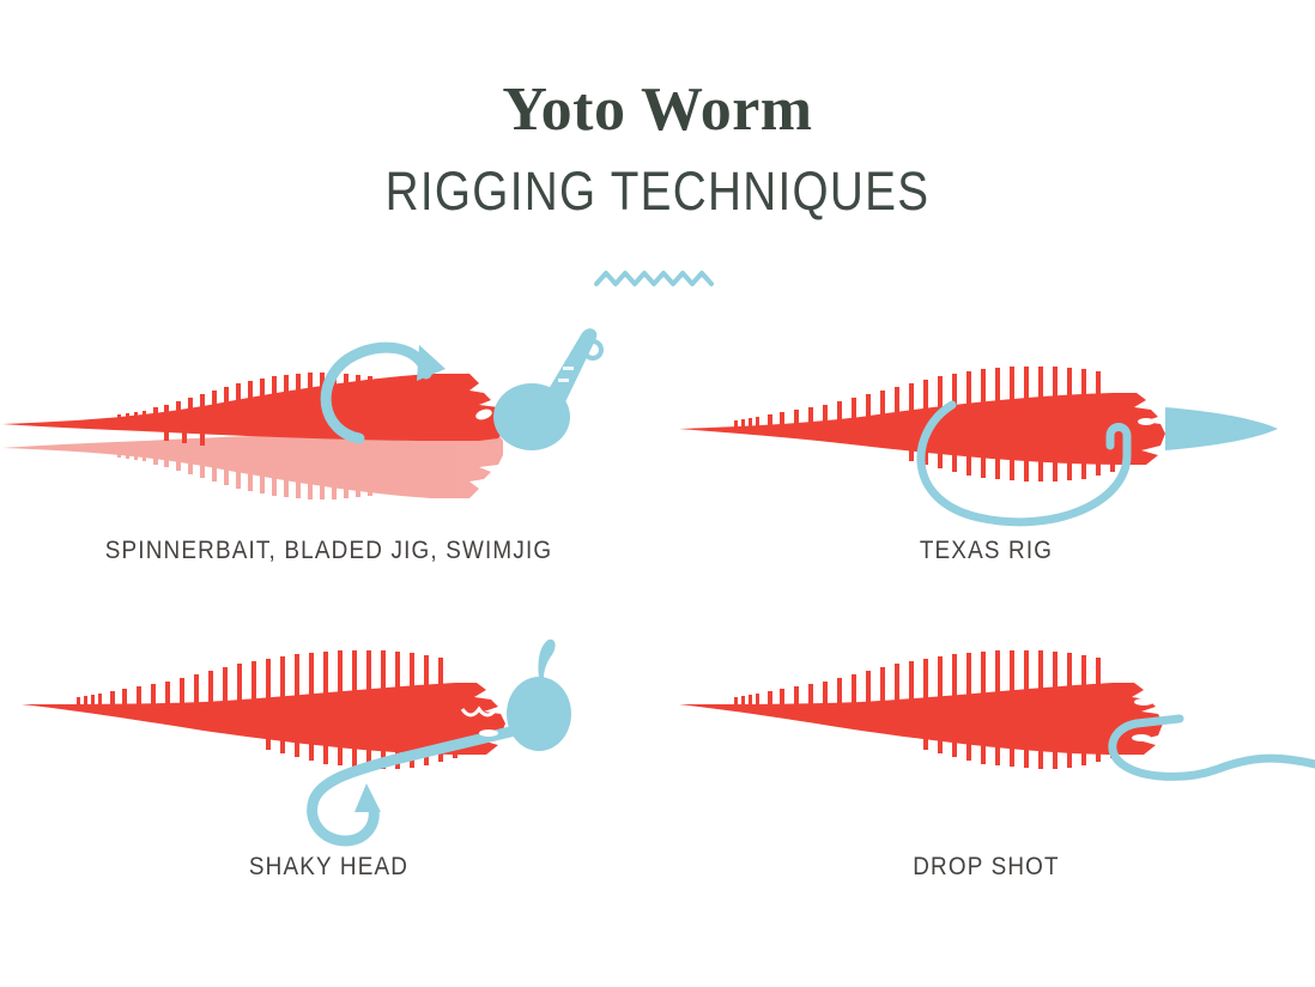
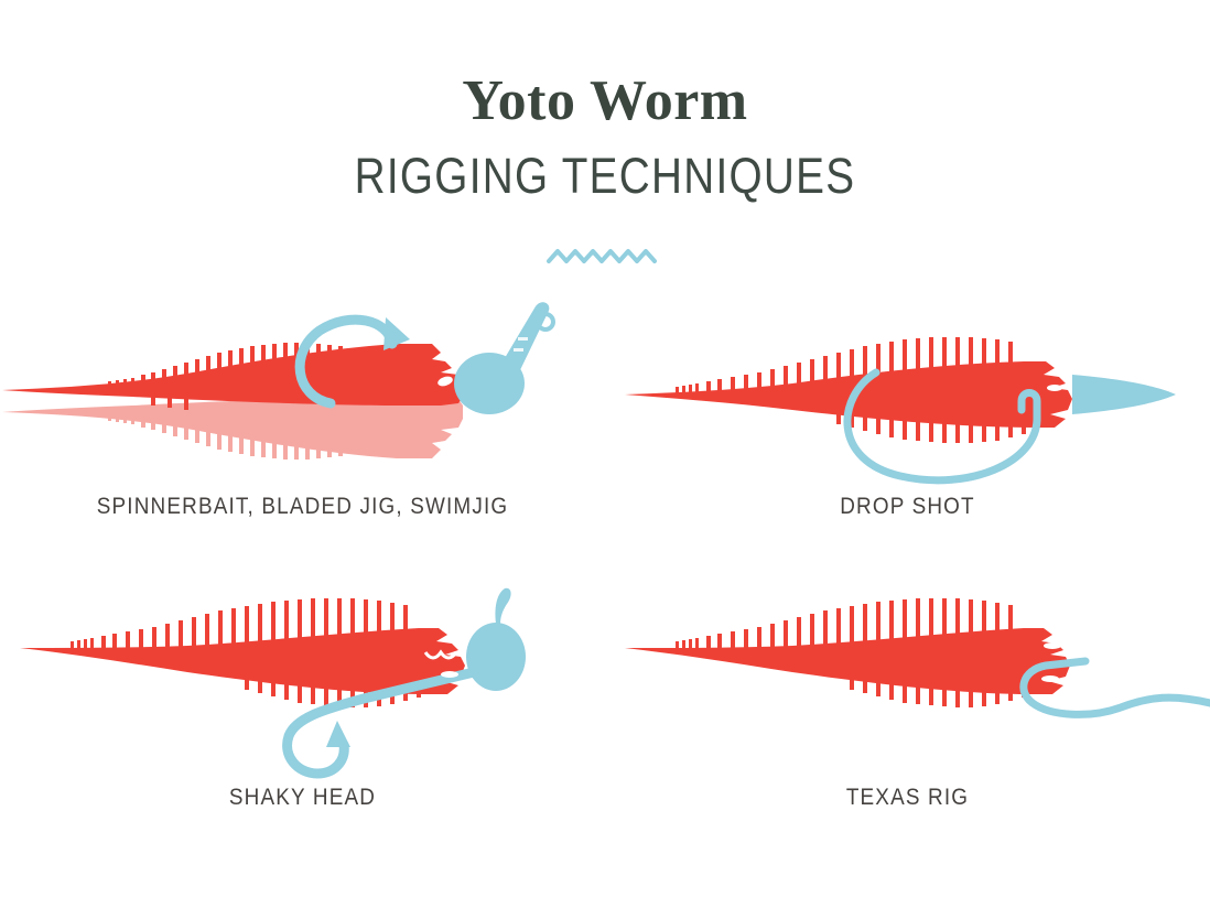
  Yoto Worm
  RIGGING TECHNIQUES
  SPINNERBAIT, BLADED JIG, SWIMJIG
- TEXAS RIG
+ DROP SHOT
  SHAKY HEAD
- DROP SHOT
+ TEXAS RIG
